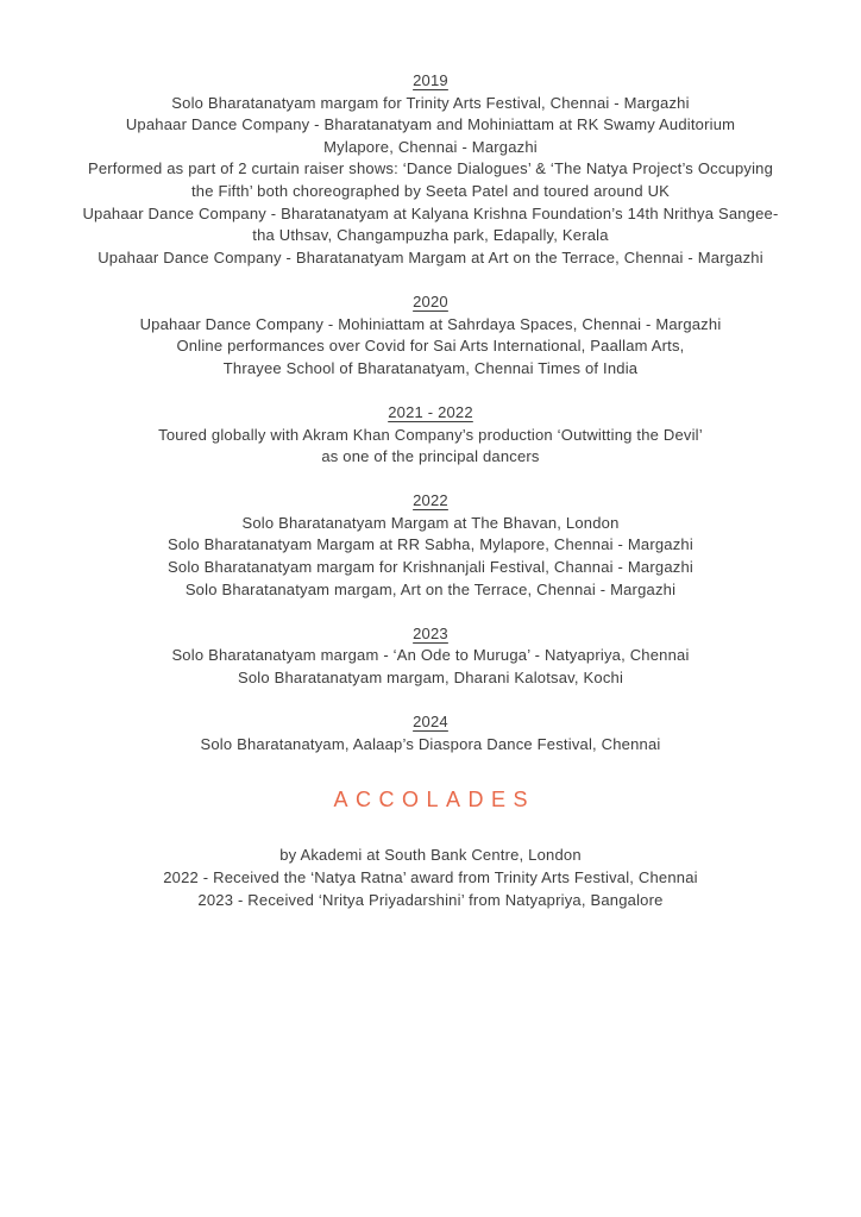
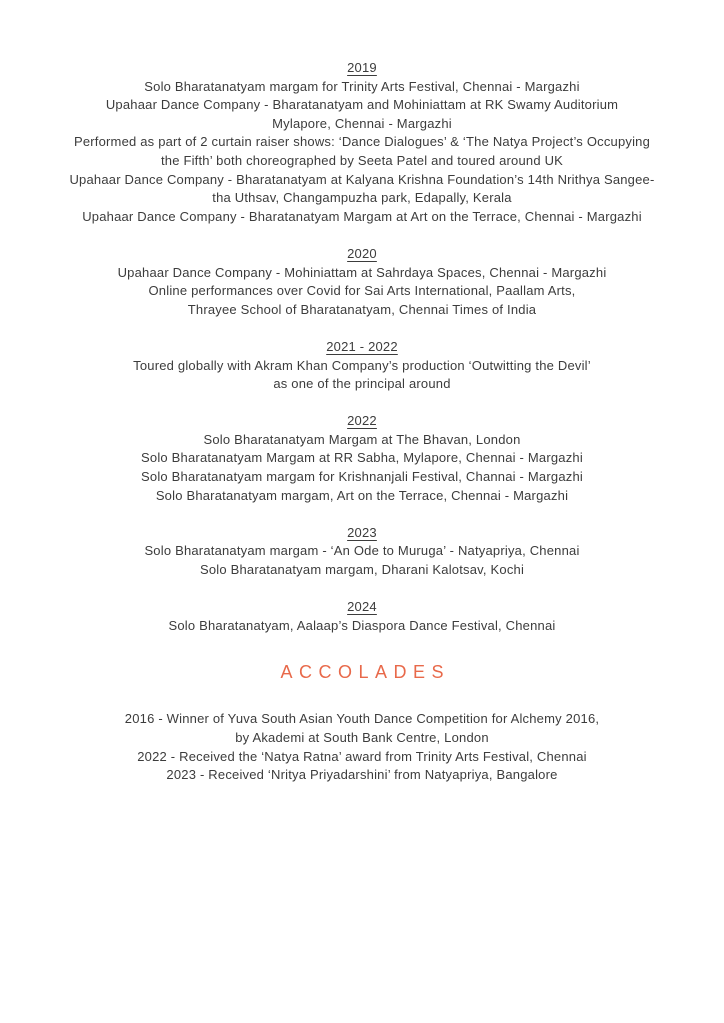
  2019
  Solo Bharatanatyam margam for Trinity Arts Festival, Chennai - Margazhi
  Upahaar Dance Company - Bharatanatyam and Mohiniattam at RK Swamy Auditorium
  Mylapore, Chennai - Margazhi
  Performed as part of 2 curtain raiser shows: ‘Dance Dialogues’ & ‘The Natya Project’s Occupying
  the Fifth’ both choreographed by Seeta Patel and toured around UK
  Upahaar Dance Company - Bharatanatyam at Kalyana Krishna Foundation’s 14th Nrithya Sangee-
  tha Uthsav, Changampuzha park, Edapally, Kerala
  Upahaar Dance Company - Bharatanatyam Margam at Art on the Terrace, Chennai - Margazhi
  2020
  Upahaar Dance Company - Mohiniattam at Sahrdaya Spaces, Chennai - Margazhi
  Online performances over Covid for Sai Arts International, Paallam Arts,
  Thrayee School of Bharatanatyam, Chennai Times of India
  2021 - 2022
  Toured globally with Akram Khan Company’s production ‘Outwitting the Devil’
- as one of the principal dancers
+ as one of the principal around
  2022
  Solo Bharatanatyam Margam at The Bhavan, London
  Solo Bharatanatyam Margam at RR Sabha, Mylapore, Chennai - Margazhi
  Solo Bharatanatyam margam for Krishnanjali Festival, Channai - Margazhi
  Solo Bharatanatyam margam, Art on the Terrace, Chennai - Margazhi
  2023
  Solo Bharatanatyam margam - ‘An Ode to Muruga’ - Natyapriya, Chennai
  Solo Bharatanatyam margam, Dharani Kalotsav, Kochi
  2024
  Solo Bharatanatyam, Aalaap’s Diaspora Dance Festival, Chennai
  ACCOLADES
+ 2016 - Winner of Yuva South Asian Youth Dance Competition for Alchemy 2016,
  by Akademi at South Bank Centre, London
  2022 - Received the ‘Natya Ratna’ award from Trinity Arts Festival, Chennai
  2023 - Received ‘Nritya Priyadarshini’ from Natyapriya, Bangalore
